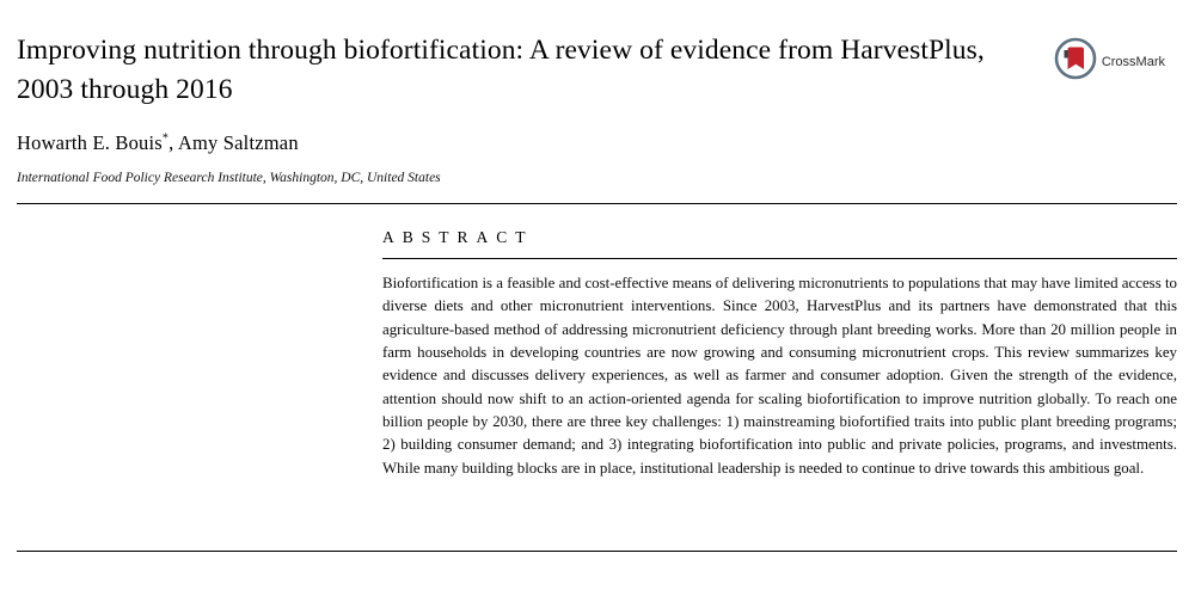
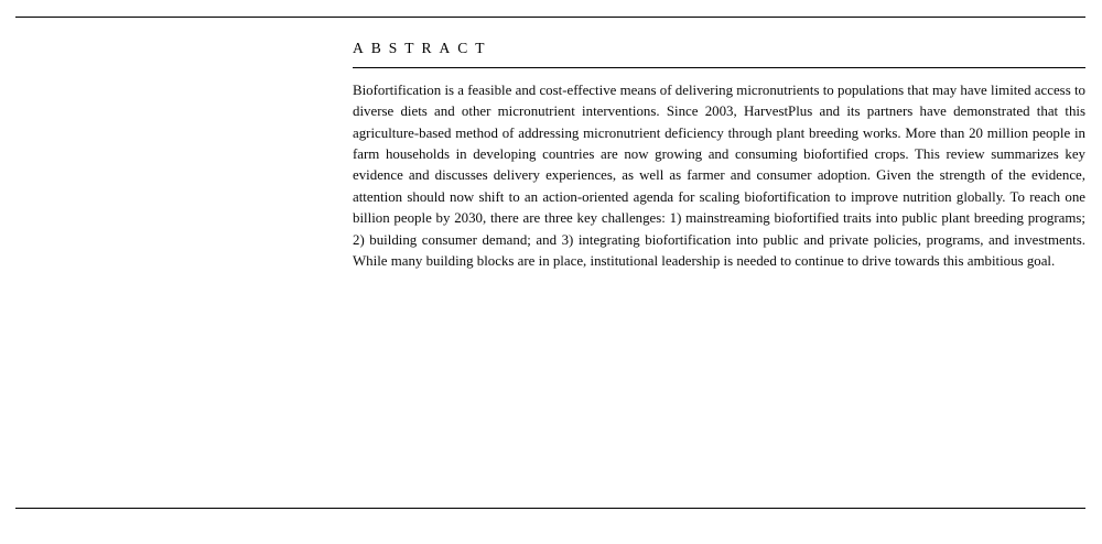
- Improving nutrition through biofortification: A review of evidence from HarvestPlus, 2003 through 2016
- CrossMark
- Howarth E. Bouis*, Amy Saltzman
- International Food Policy Research Institute, Washington, DC, United States
  ABSTRACT
- Biofortification is a feasible and cost-effective means of delivering micronutrients to populations that may have limited access to diverse diets and other micronutrient interventions. Since 2003, HarvestPlus and its partners have demonstrated that this agriculture-based method of addressing micronutrient deficiency through plant breeding works. More than 20 million people in farm households in developing countries are now growing and consuming micronutrient crops. This review summarizes key evidence and discusses delivery experiences, as well as farmer and consumer adoption. Given the strength of the evidence, attention should now shift to an action-oriented agenda for scaling biofortification to improve nutrition globally. To reach one billion people by 2030, there are three key challenges: 1) mainstreaming biofortified traits into public plant breeding programs; 2) building consumer demand; and 3) integrating biofortification into public and private policies, programs, and investments. While many building blocks are in place, institutional leadership is needed to continue to drive towards this ambitious goal.
+ Biofortification is a feasible and cost-effective means of delivering micronutrients to populations that may have limited access to diverse diets and other micronutrient interventions. Since 2003, HarvestPlus and its partners have demonstrated that this agriculture-based method of addressing micronutrient deficiency through plant breeding works. More than 20 million people in farm households in developing countries are now growing and consuming biofortified crops. This review summarizes key evidence and discusses delivery experiences, as well as farmer and consumer adoption. Given the strength of the evidence, attention should now shift to an action-oriented agenda for scaling biofortification to improve nutrition globally. To reach one billion people by 2030, there are three key challenges: 1) mainstreaming biofortified traits into public plant breeding programs; 2) building consumer demand; and 3) integrating biofortification into public and private policies, programs, and investments. While many building blocks are in place, institutional leadership is needed to continue to drive towards this ambitious goal.
